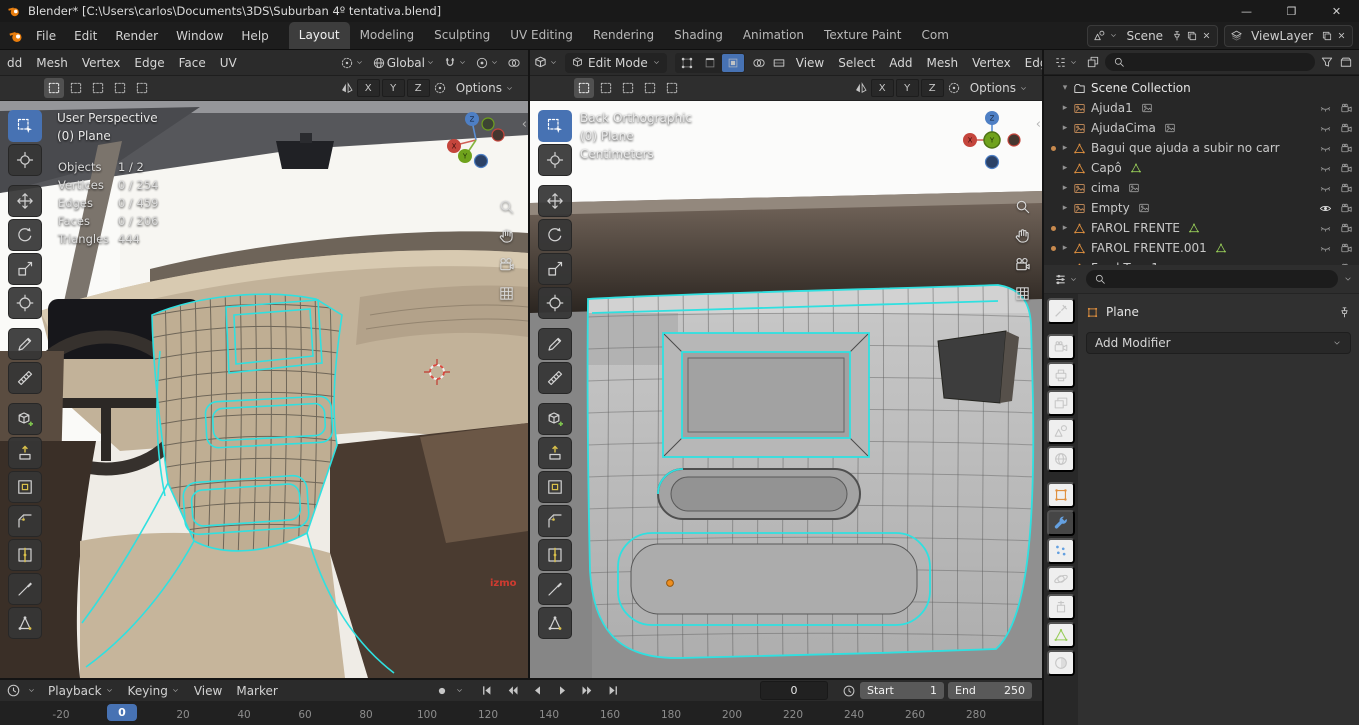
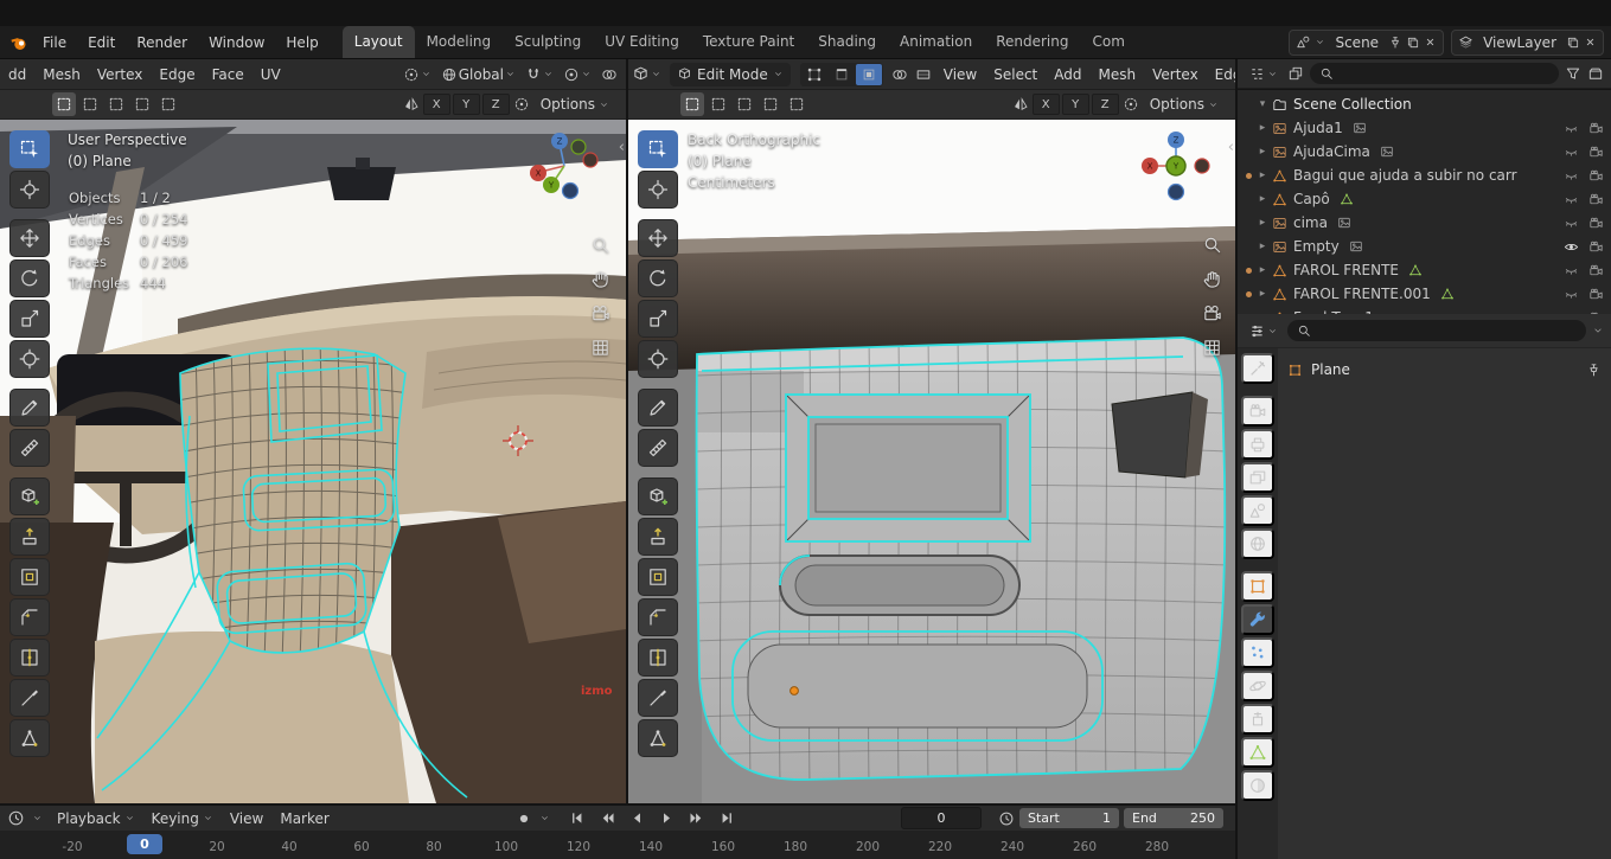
- Blender* [C:\Users\carlos\Documents\3DS\Suburban 4º tentativa.blend]
- —
- ❐
- ✕
  File
  Edit
  Render
  Window
  Help
  Layout
  Modeling
  Sculpting
  UV Editing
- Rendering
+ Texture Paint
  Shading
  Animation
- Texture Paint
+ Rendering
  Scene
  ViewLayer
  dd
  Mesh
  Vertex
  Edge
  Face
  UV
  Global
  Edit Mode
  View
  Select
  Add
  Mesh
  Vertex
  X
  Y
  Z
  Options
  X
  Y
  Z
  Options
  User Perspective
  (0) Plane
  Objects
  1 / 2
  Vertices
  0 / 254
  Edges
  0 / 459
  Faces
  0 / 206
  Triangles
  444
  Z
  X
  Y
  ‹
  izmo
  Back Orthographic
  (0) Plane
  Centimeters
  Z
  X
  Y
  ‹
  ▾
  Scene Collection
  ▸
  Ajuda1
  ▸
  AjudaCima
  ▸
  Bagui que ajuda a subir no carr
  ▸
  Capô
  ▸
  cima
  ▸
  Empty
  ▸
  FAROL FRENTE
  ▸
  FAROL FRENTE.001
  Plane
- Add Modifier
  Playback
  Keying
  View
  Marker
  0
  Start
  1
  End
  250
  -20
  20
  40
  60
  80
  100
  120
  140
  160
  180
  200
  220
  240
  260
  280
  0
